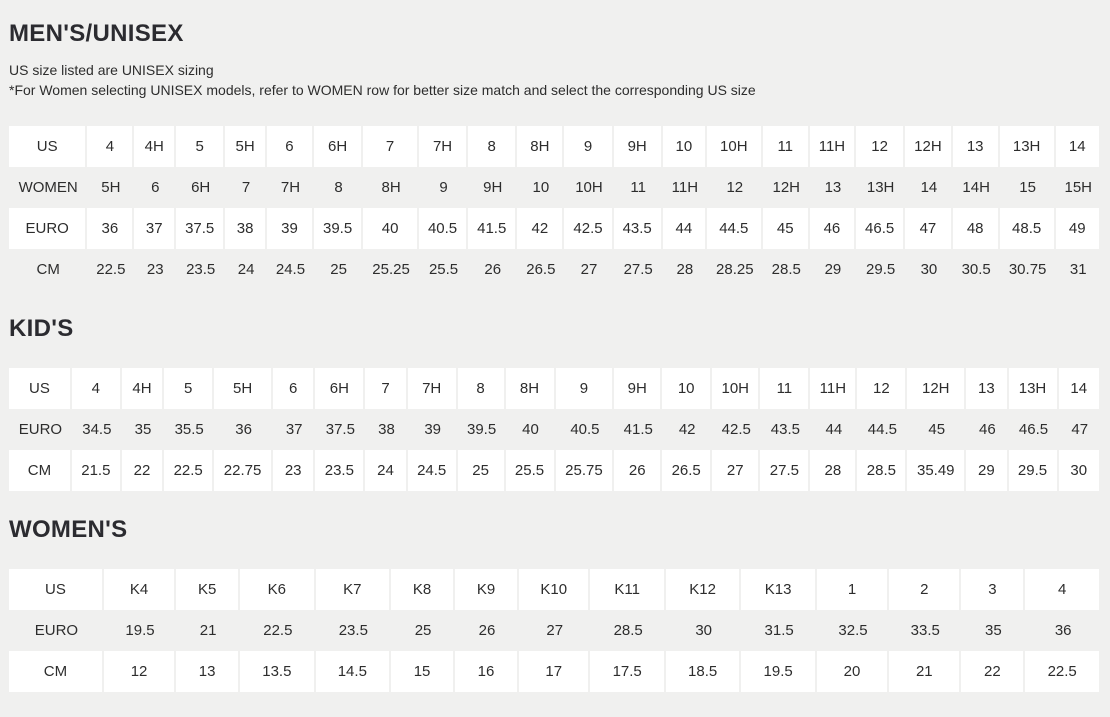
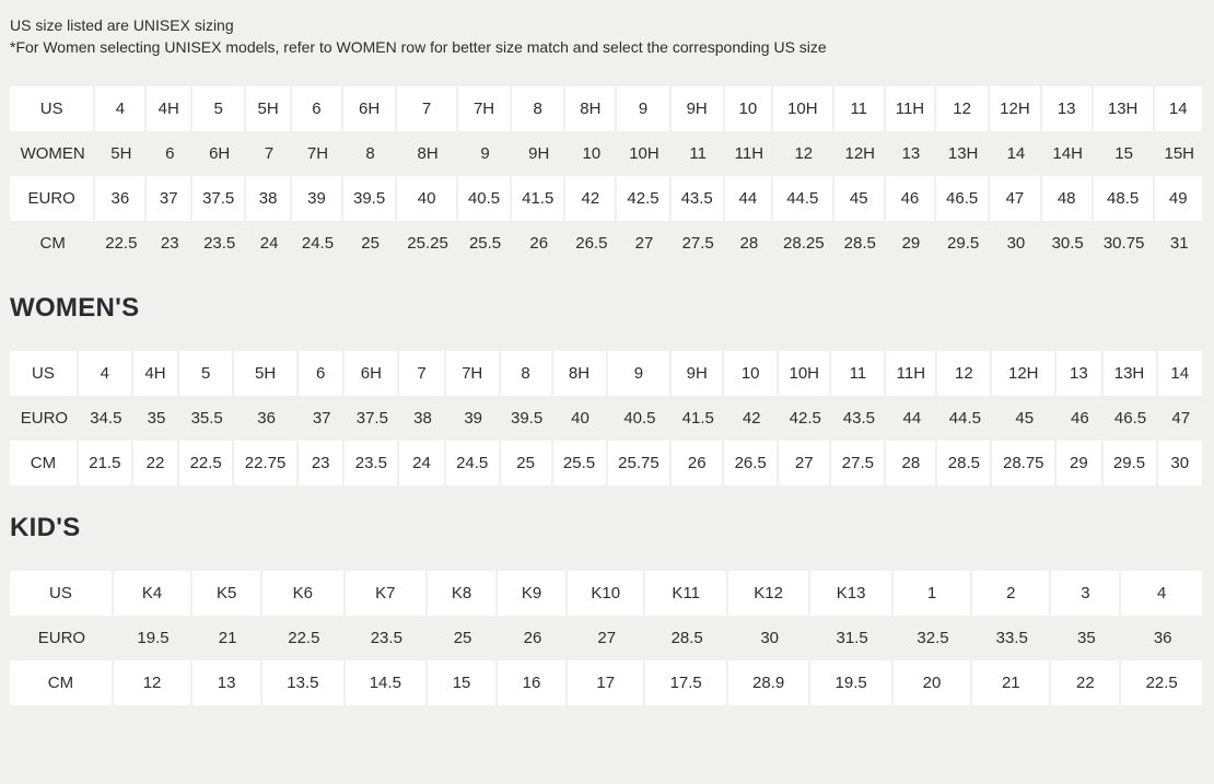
- MEN'S/UNISEX
  US size listed are UNISEX sizing
  *For Women selecting UNISEX models, refer to WOMEN row for better size match and select the corresponding US size
  US	4	4H	5	5H	6	6H	7	7H	8	8H	9	9H	10	10H	11	11H	12	12H	13	13H	14
  WOMEN	5H	6	6H	7	7H	8	8H	9	9H	10	10H	11	11H	12	12H	13	13H	14	14H	15	15H
  EURO	36	37	37.5	38	39	39.5	40	40.5	41.5	42	42.5	43.5	44	44.5	45	46	46.5	47	48	48.5	49
  CM	22.5	23	23.5	24	24.5	25	25.25	25.5	26	26.5	27	27.5	28	28.25	28.5	29	29.5	30	30.5	30.75	31
- KID'S
+ WOMEN'S
  US	4	4H	5	5H	6	6H	7	7H	8	8H	9	9H	10	10H	11	11H	12	12H	13	13H	14
  EURO	34.5	35	35.5	36	37	37.5	38	39	39.5	40	40.5	41.5	42	42.5	43.5	44	44.5	45	46	46.5	47
- CM	21.5	22	22.5	22.75	23	23.5	24	24.5	25	25.5	25.75	26	26.5	27	27.5	28	28.5	35.49	29	29.5	30
+ CM	21.5	22	22.5	22.75	23	23.5	24	24.5	25	25.5	25.75	26	26.5	27	27.5	28	28.5	28.75	29	29.5	30
- WOMEN'S
+ KID'S
  US	K4	K5	K6	K7	K8	K9	K10	K11	K12	K13	1	2	3	4
  EURO	19.5	21	22.5	23.5	25	26	27	28.5	30	31.5	32.5	33.5	35	36
- CM	12	13	13.5	14.5	15	16	17	17.5	18.5	19.5	20	21	22	22.5
+ CM	12	13	13.5	14.5	15	16	17	17.5	28.9	19.5	20	21	22	22.5
